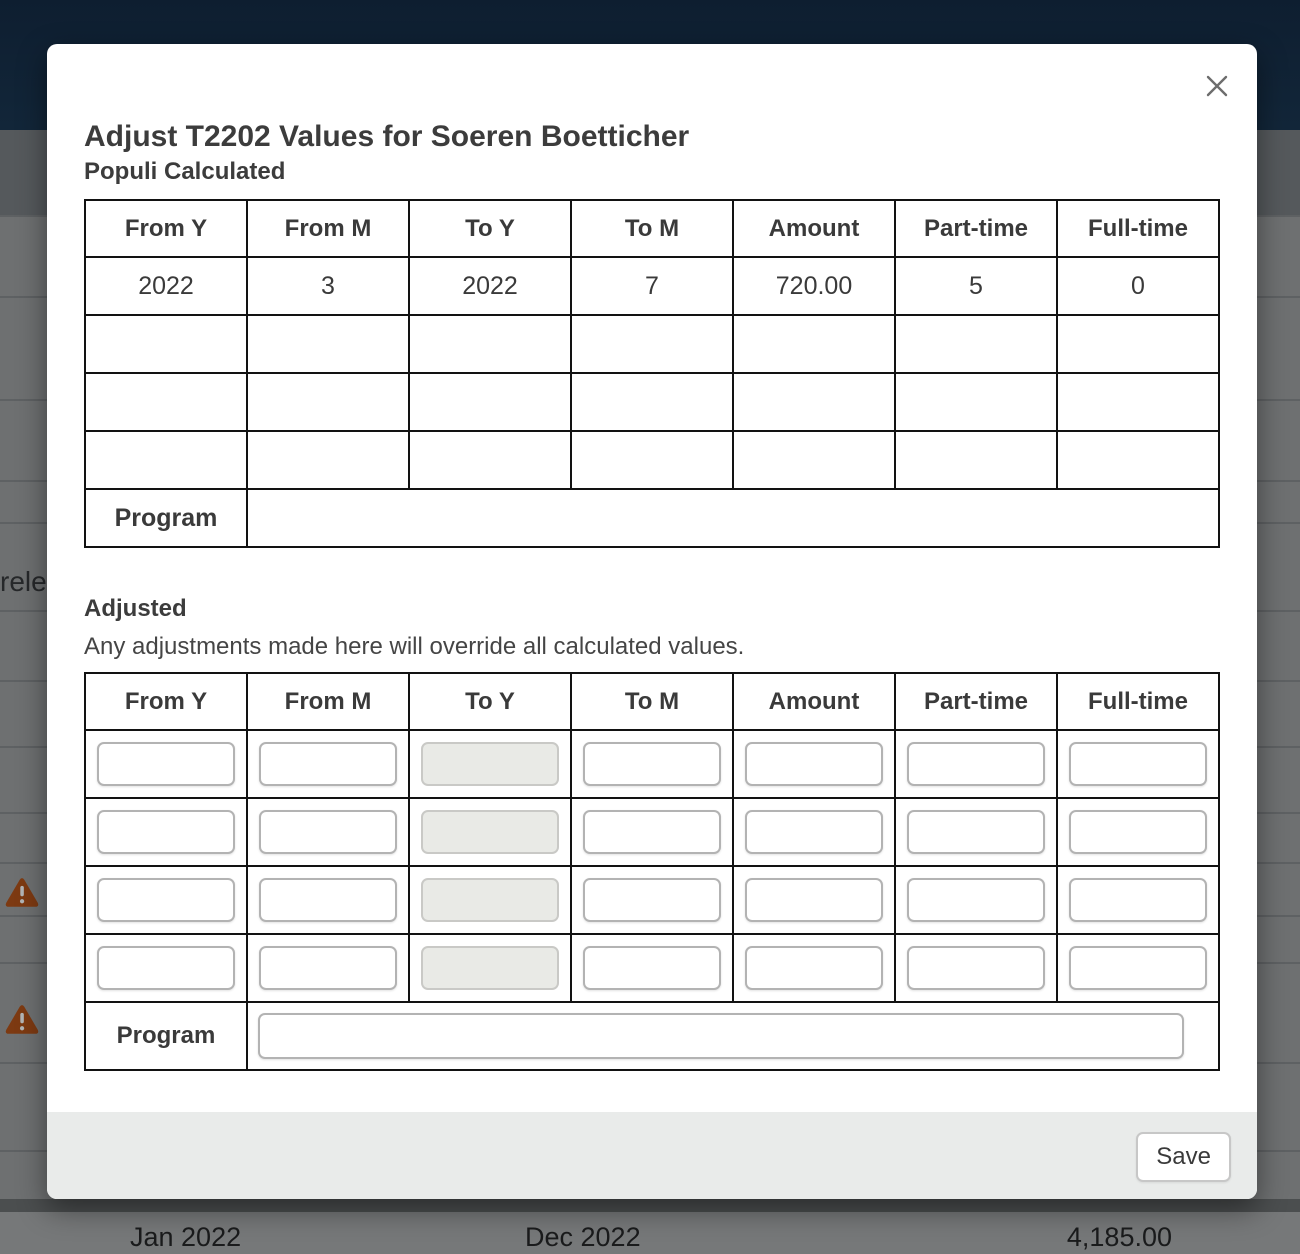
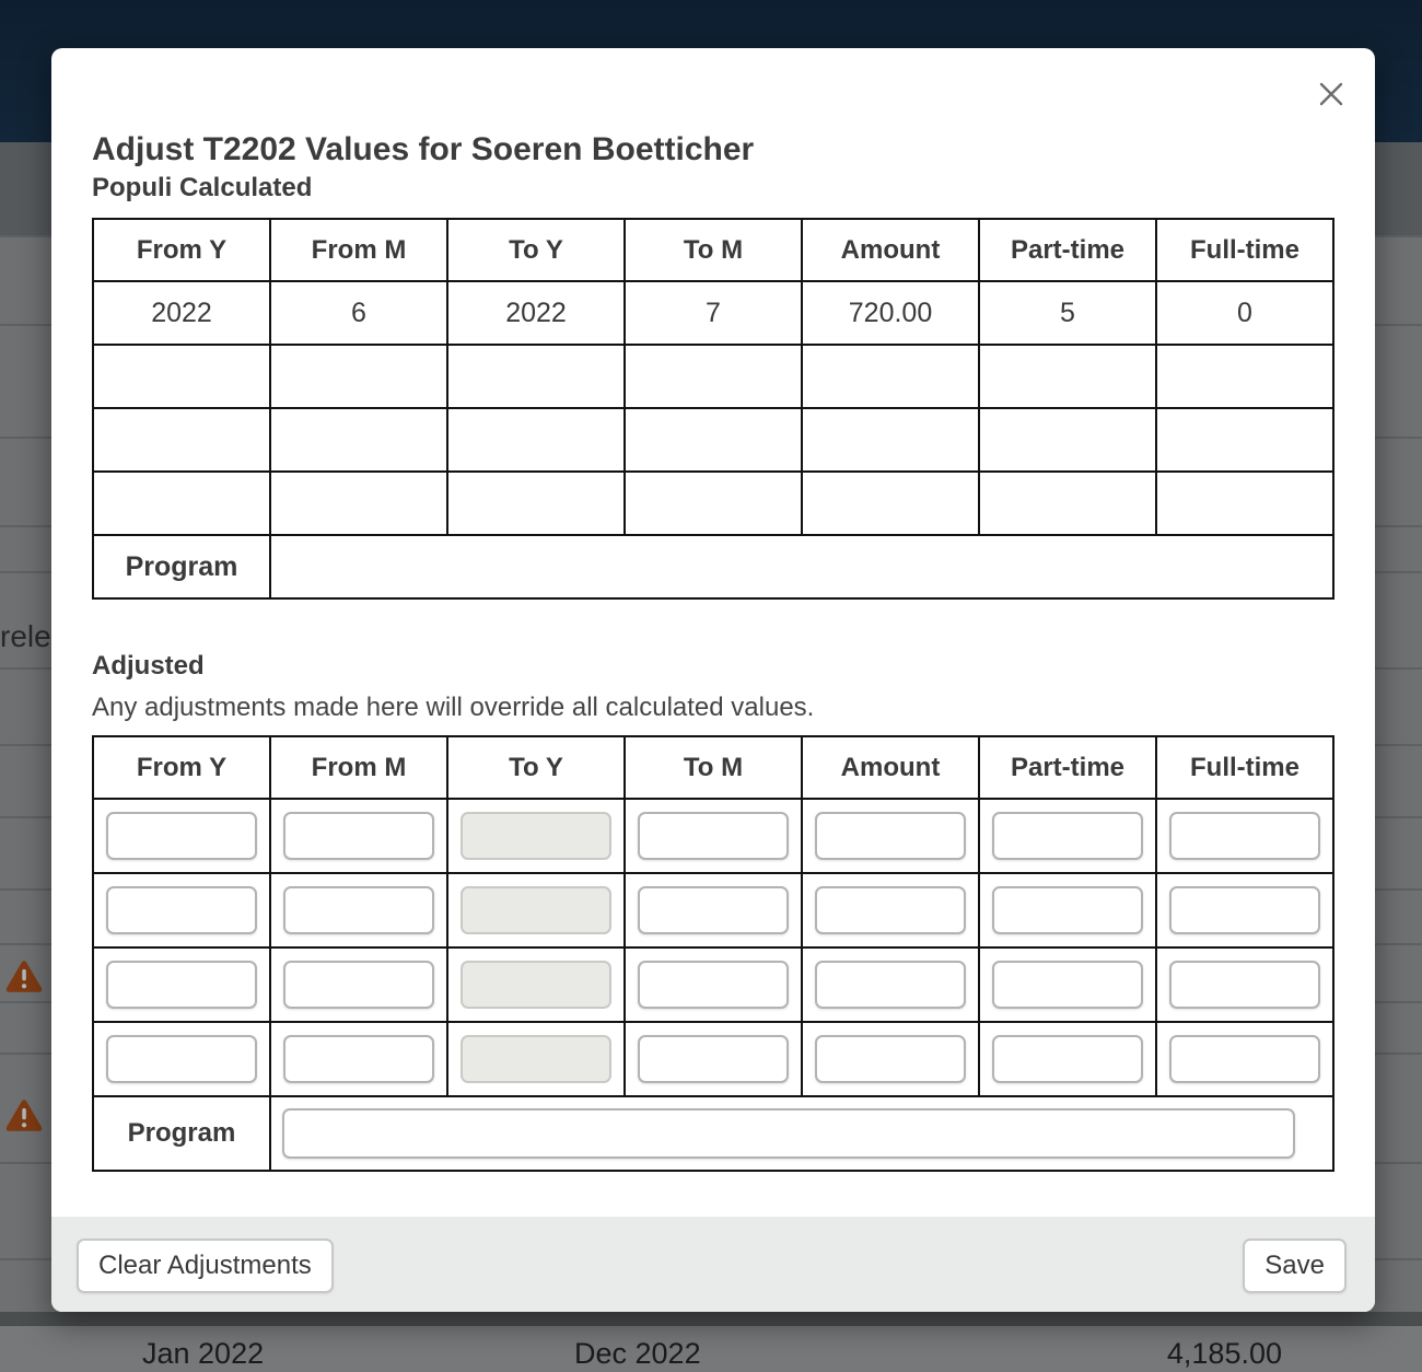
  rele
  Jan 2022
  Dec 2022
  4,185.00
  Adjust T2202 Values for Soeren Boetticher
  Populi Calculated
  From Y	From M	To Y	To M	Amount	Part-time	Full-time
- 2022	3	2022	7	720.00	5	0
+ 2022	6	2022	7	720.00	5	0
  Program
  Adjusted
  Any adjustments made here will override all calculated values.
  From Y	From M	To Y	To M	Amount	Part-time	Full-time
  Program
+ Clear Adjustments
  Save
